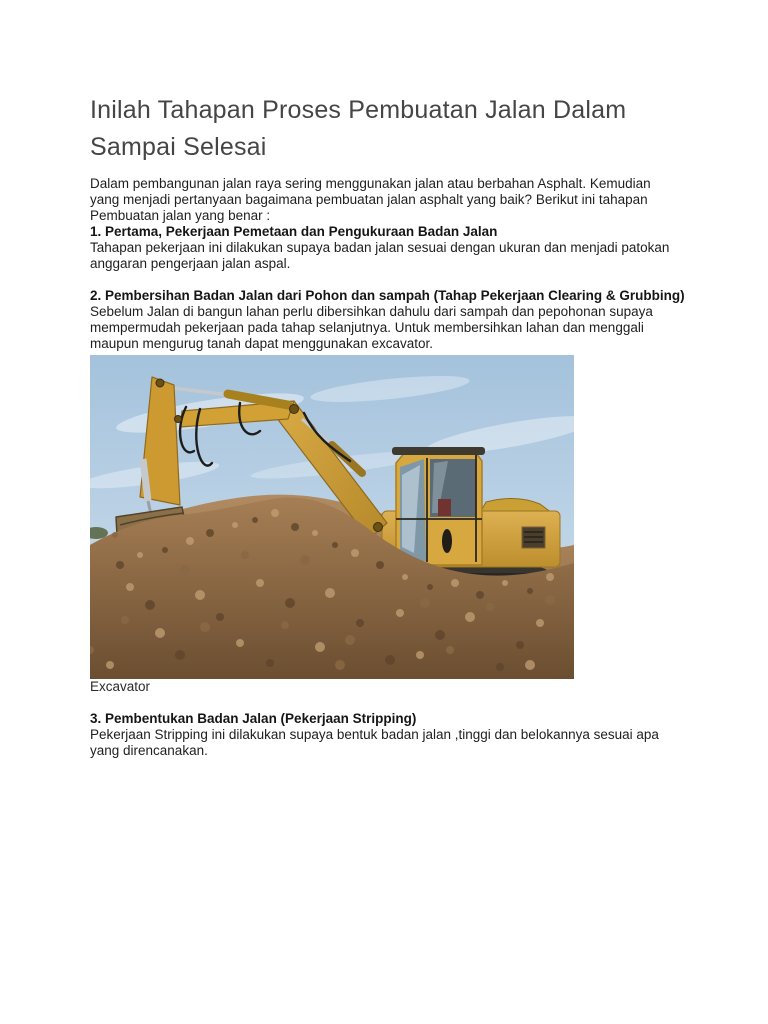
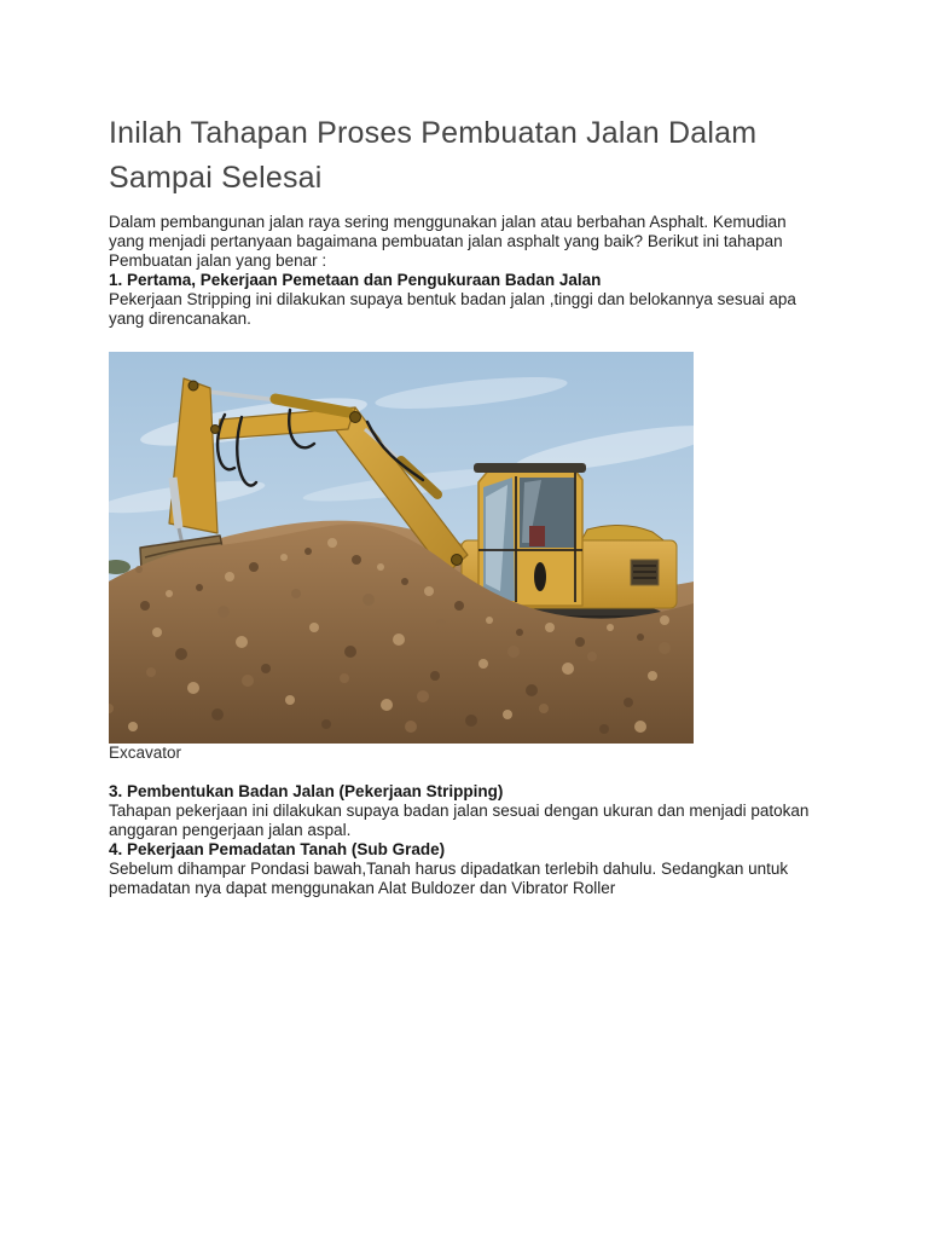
  Inilah Tahapan Proses Pembuatan Jalan Dalam Sampai Selesai
  Dalam pembangunan jalan raya sering menggunakan jalan atau berbahan Asphalt. Kemudian yang menjadi pertanyaan bagaimana pembuatan jalan asphalt yang baik? Berikut ini tahapan Pembuatan jalan yang benar :
  1. Pertama, Pekerjaan Pemetaan dan Pengukuraan Badan Jalan
- Tahapan pekerjaan ini dilakukan supaya badan jalan sesuai dengan ukuran dan menjadi patokan anggaran pengerjaan jalan aspal.
+ Pekerjaan Stripping ini dilakukan supaya bentuk badan jalan ,tinggi dan belokannya sesuai apa yang direncanakan.
- 2. Pembersihan Badan Jalan dari Pohon dan sampah (Tahap Pekerjaan Clearing & Grubbing)
- Sebelum Jalan di bangun lahan perlu dibersihkan dahulu dari sampah dan pepohonan supaya mempermudah pekerjaan pada tahap selanjutnya. Untuk membersihkan lahan dan menggali maupun mengurug tanah dapat menggunakan excavator.
  Excavator
  3. Pembentukan Badan Jalan (Pekerjaan Stripping)
- Pekerjaan Stripping ini dilakukan supaya bentuk badan jalan ,tinggi dan belokannya sesuai apa yang direncanakan.
+ Tahapan pekerjaan ini dilakukan supaya badan jalan sesuai dengan ukuran dan menjadi patokan anggaran pengerjaan jalan aspal.
+ 4. Pekerjaan Pemadatan Tanah (Sub Grade)
+ Sebelum dihampar Pondasi bawah,Tanah harus dipadatkan terlebih dahulu. Sedangkan untuk pemadatan nya dapat menggunakan Alat Buldozer dan Vibrator Roller
